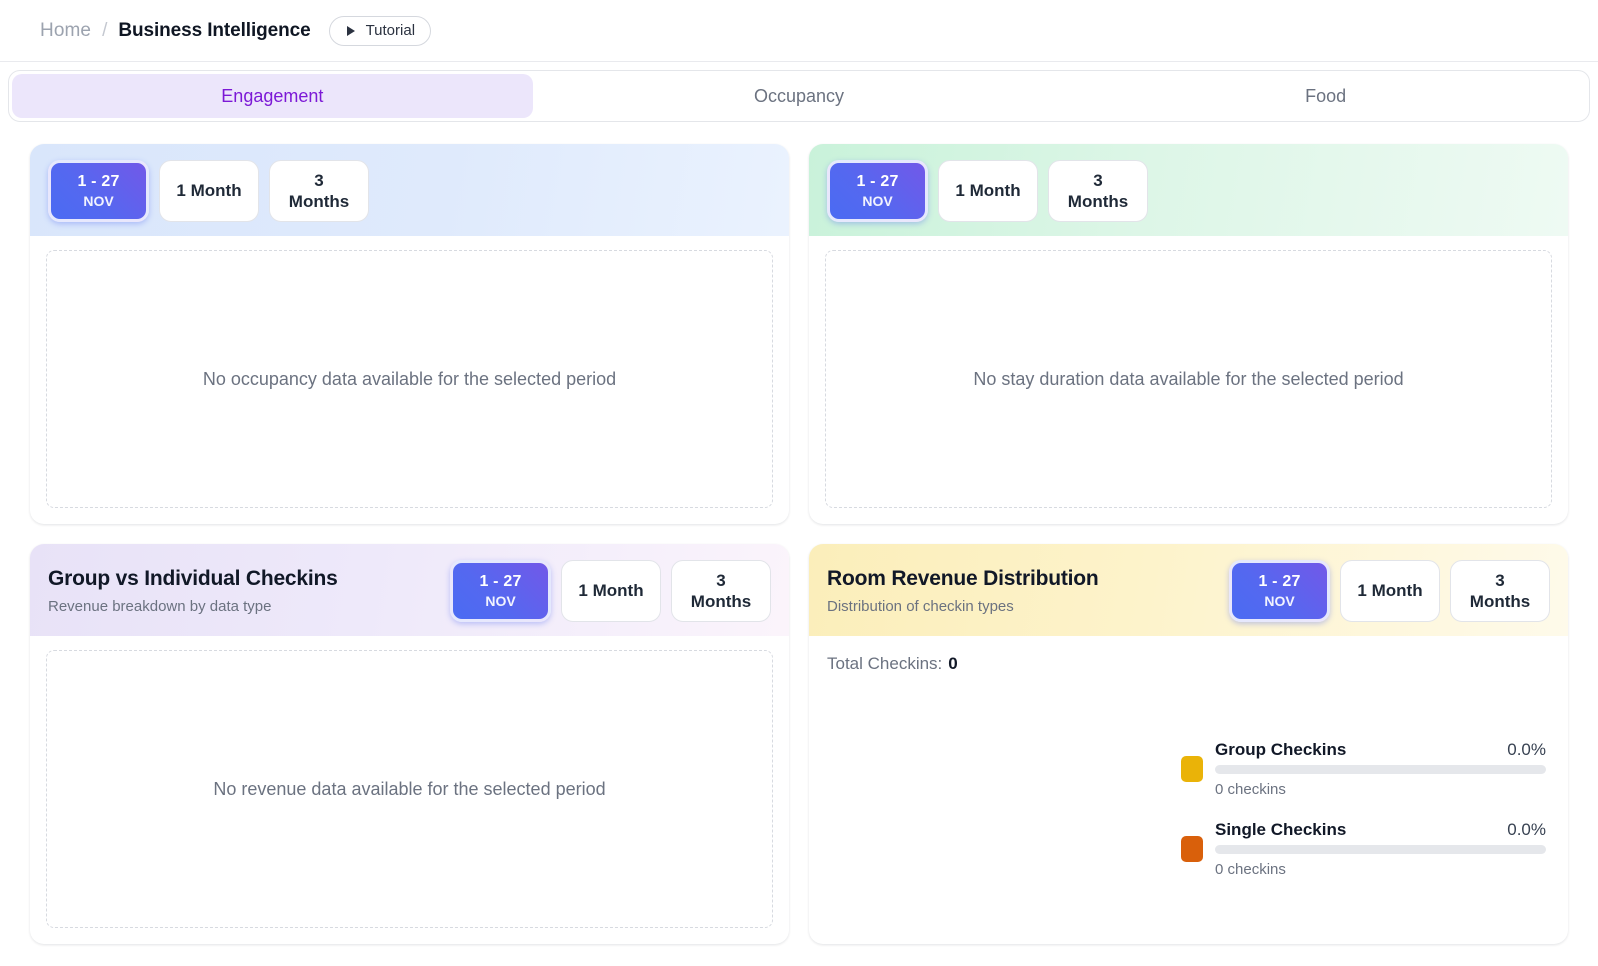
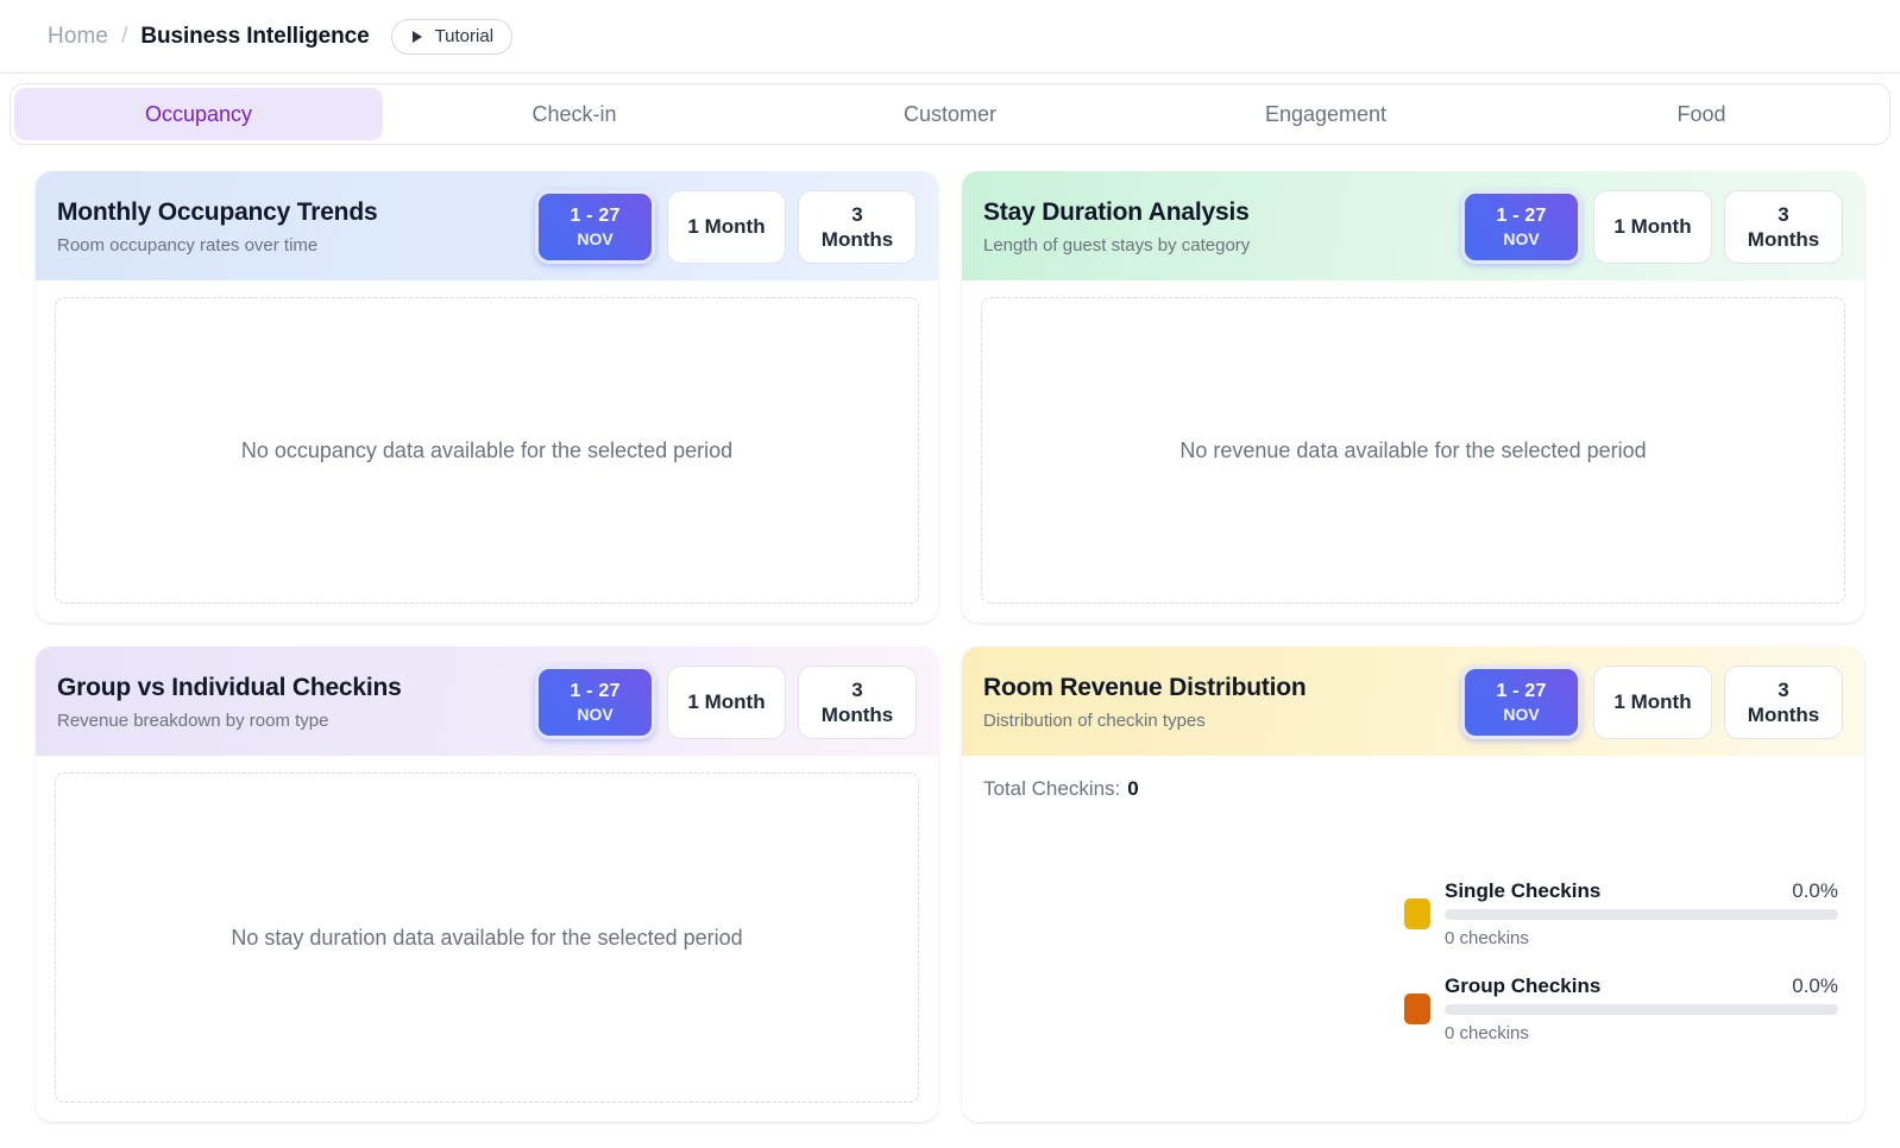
  Home
  /
  Business Intelligence
  Tutorial
- Engagement
+ Occupancy
+ Check-in
+ Customer
- Occupancy
+ Engagement
  Food
+ Monthly Occupancy Trends
+ Room occupancy rates over time
  1 - 27
  NOV
  1 Month
  3
  Months
  No occupancy data available for the selected period
+ Stay Duration Analysis
+ Length of guest stays by category
  1 - 27
  NOV
  1 Month
  3
  Months
- No stay duration data available for the selected period
+ No revenue data available for the selected period
  Group vs Individual Checkins
- Revenue breakdown by data type
+ Revenue breakdown by room type
  1 - 27
  NOV
  1 Month
  3
  Months
- No revenue data available for the selected period
+ No stay duration data available for the selected period
  Room Revenue Distribution
  Distribution of checkin types
  1 - 27
  NOV
  1 Month
  3
  Months
  Total Checkins: 0
- Group Checkins
+ Single Checkins
  0.0%
  0 checkins
- Single Checkins
+ Group Checkins
  0.0%
  0 checkins
